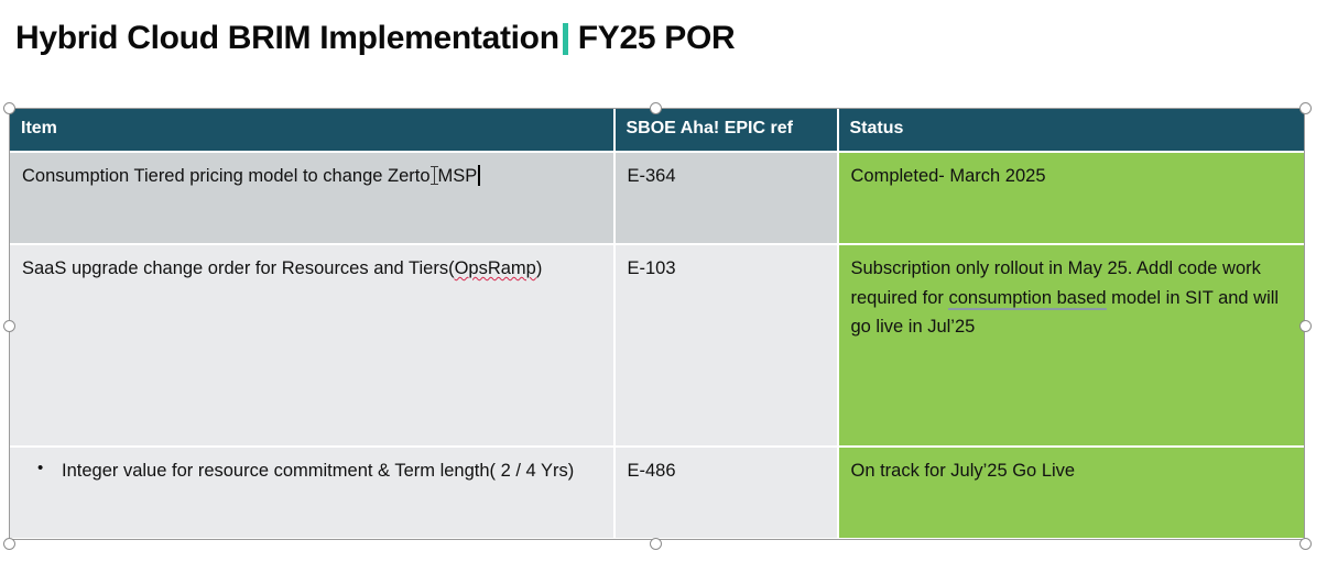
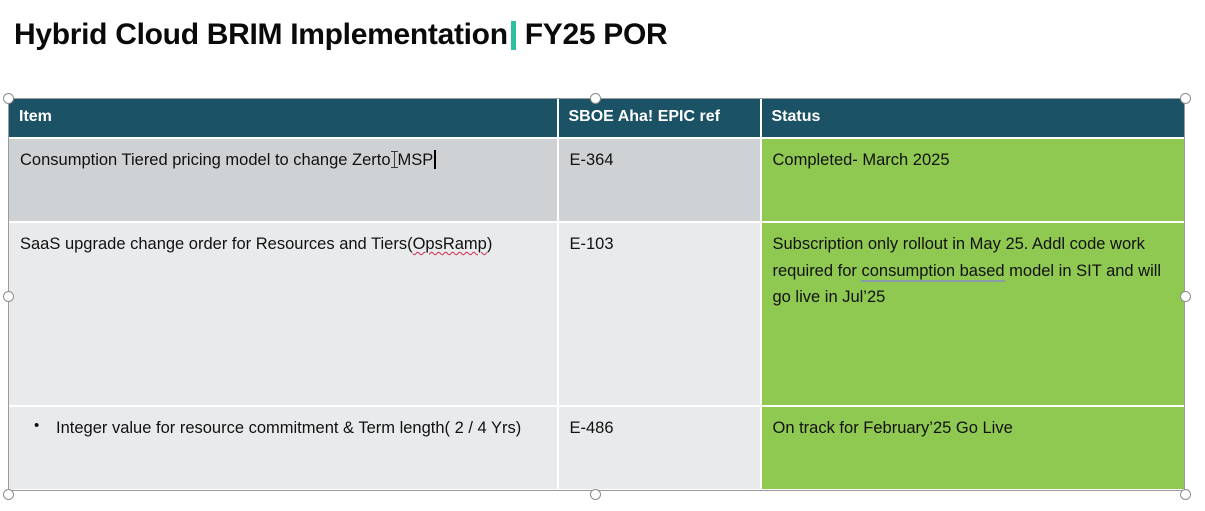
  Hybrid Cloud BRIM Implementation
  FY25 POR
  Item	SBOE Aha! EPIC ref	Status
  Consumption Tiered pricing model to change Zerto MSP	E-364	Completed- March 2025
  SaaS upgrade change order for Resources and Tiers(OpsRamp)	E-103	Subscription only rollout in May 25. Addl code work required for consumption based model in SIT and will go live in Jul’25
- Integer value for resource commitment & Term length( 2 / 4 Yrs)	E-486	On track for July’25 Go Live
+ Integer value for resource commitment & Term length( 2 / 4 Yrs)	E-486	On track for February’25 Go Live
